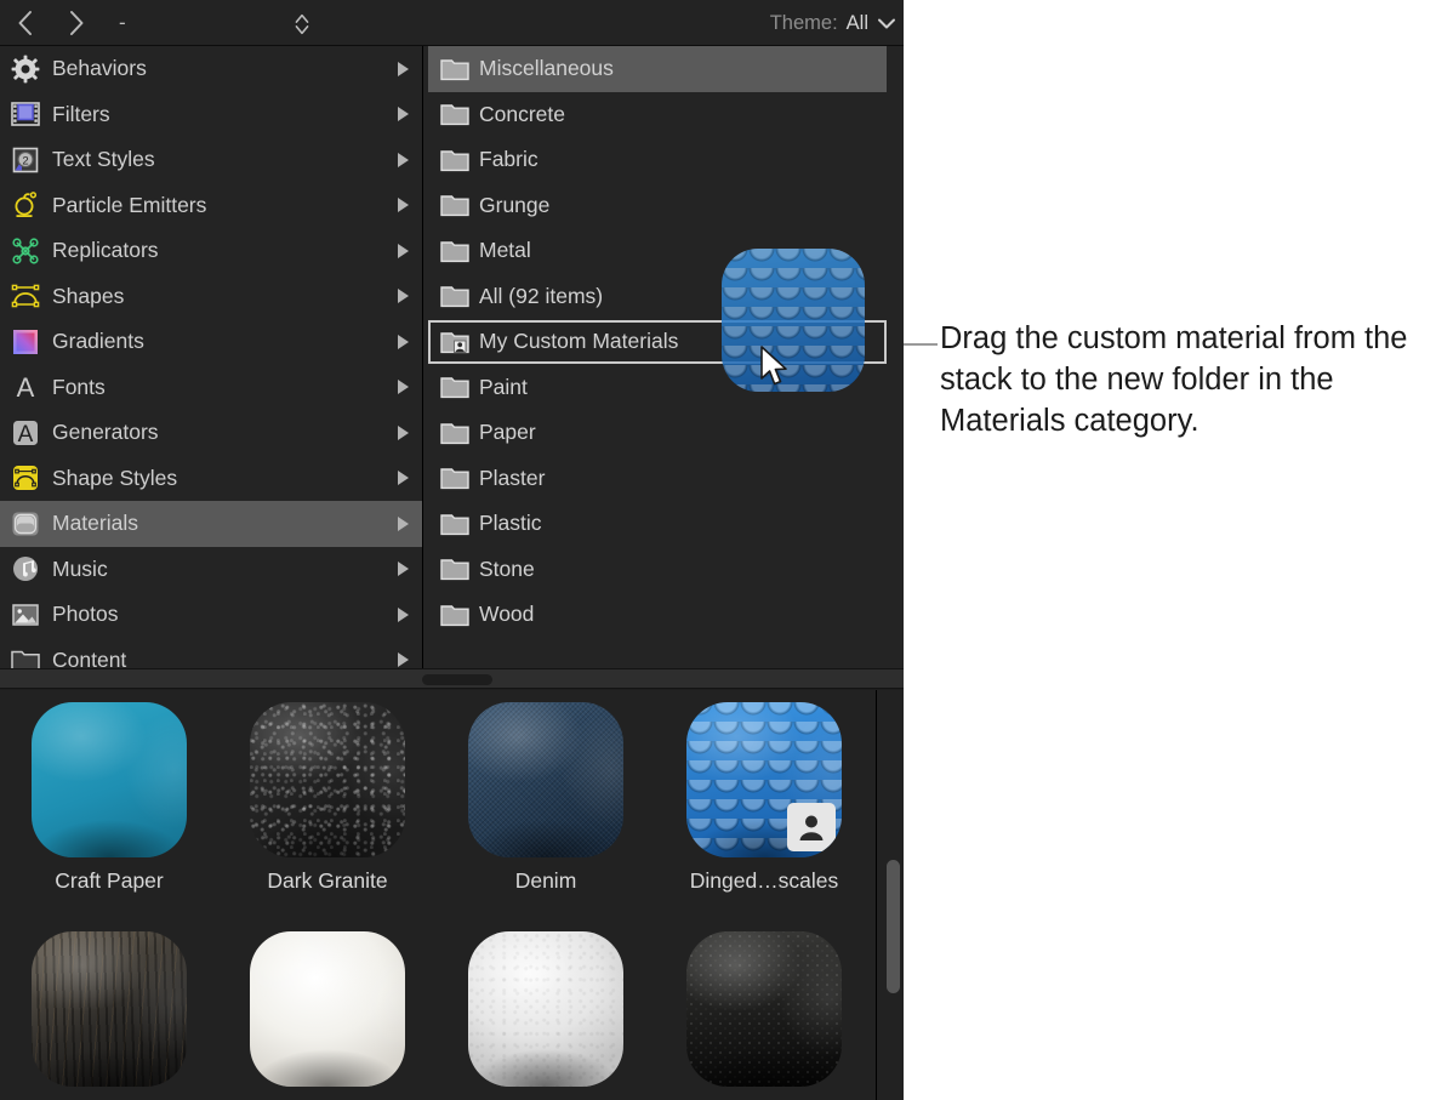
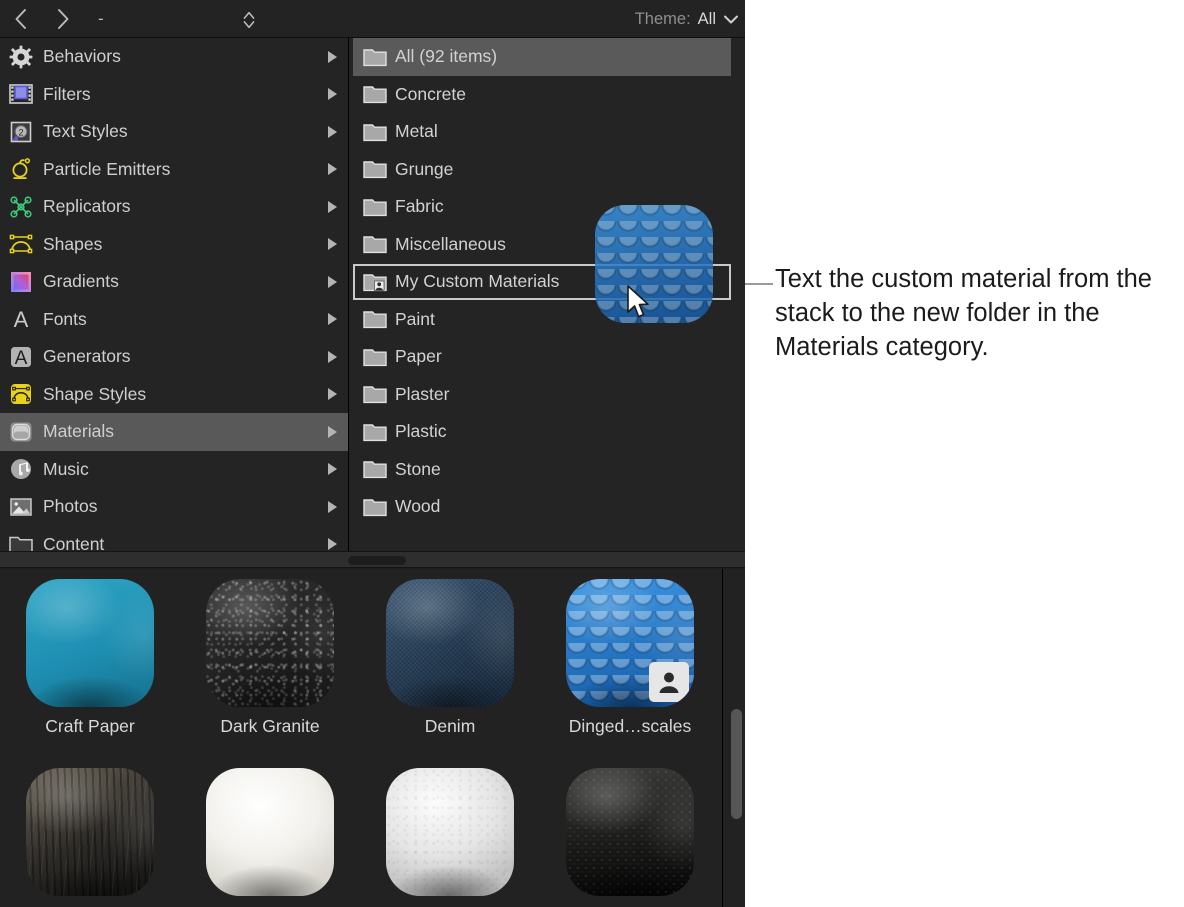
  -
  Theme:
  All
  Behaviors
  Filters
  2
  Text Styles
  Particle Emitters
  Replicators
  Shapes
  Gradients
  A
  Fonts
  A
  Generators
  Shape Styles
  Materials
  Music
  Photos
  Content
- Miscellaneous
+ All (92 items)
  Concrete
- Fabric
+ Metal
  Grunge
- Metal
+ Fabric
- All (92 items)
+ Miscellaneous
  My Custom Materials
  Paint
  Paper
  Plaster
  Plastic
  Stone
  Wood
  Craft Paper
  Dark Granite
  Denim
  Dinged…scales
- Drag the custom material from the stack to the new folder in the Materials category.
+ Text the custom material from the stack to the new folder in the Materials category.
